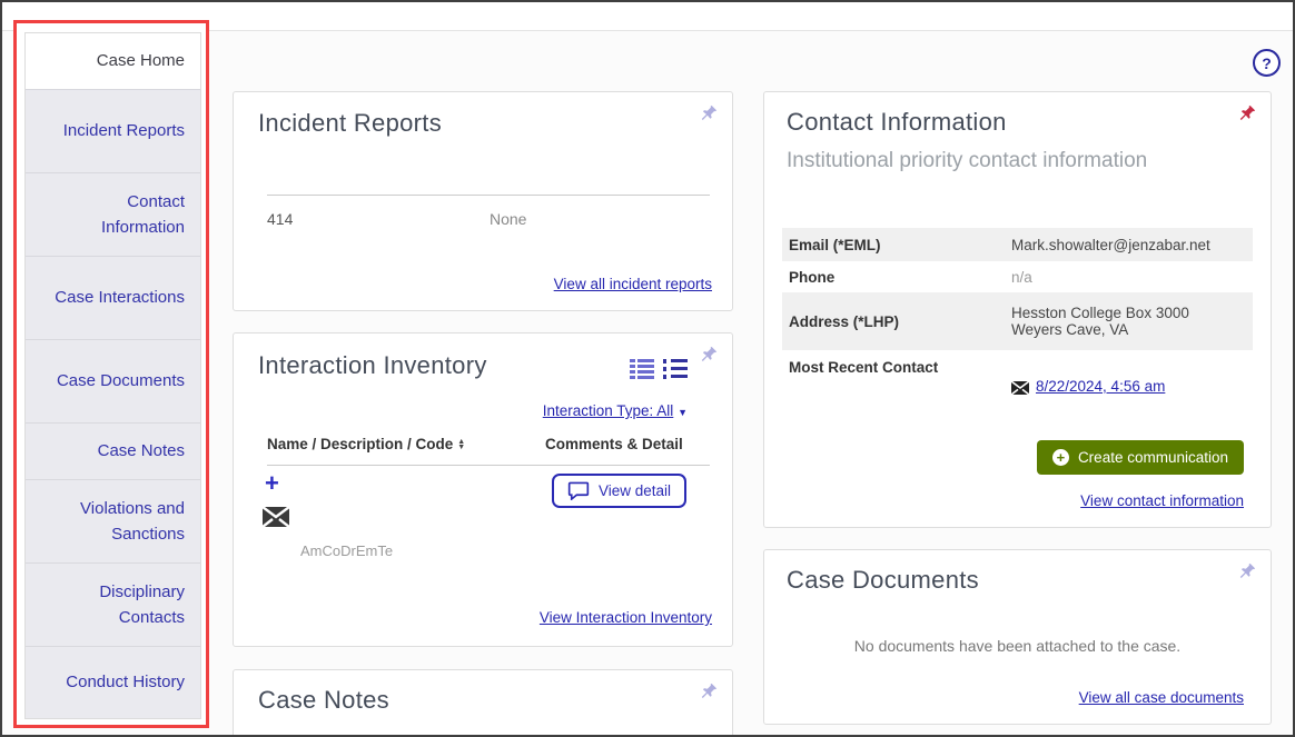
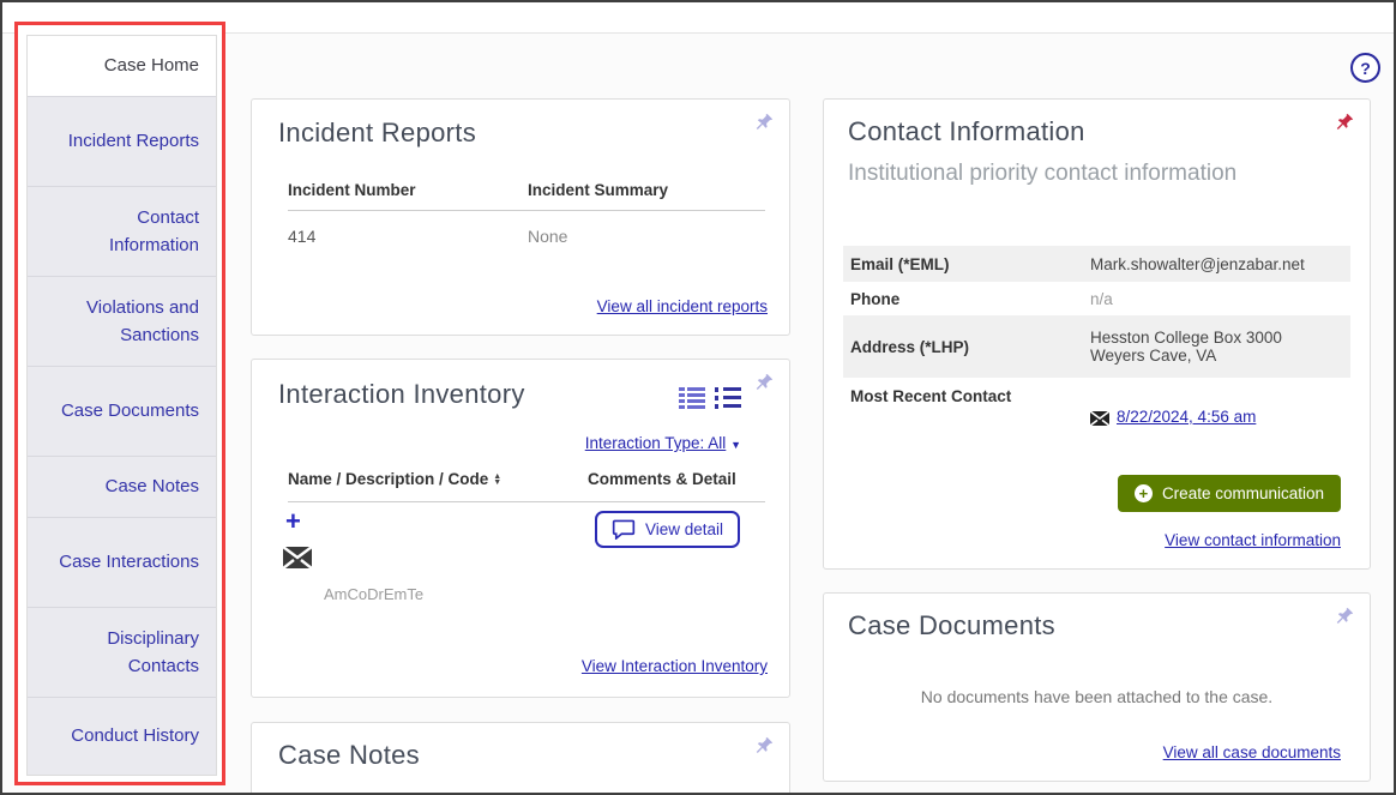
  Case Home
  Incident Reports
  Contact Information
- Case Interactions
+ Violations and Sanctions
  Case Documents
  Case Notes
- Violations and Sanctions
+ Case Interactions
  Disciplinary Contacts
  Conduct History
  ?
  Incident Reports
+ Incident Number
+ Incident Summary
  414
  None
  View all incident reports
  Interaction Inventory
  Interaction Type: All ▼
  Name / Description / Code
  Comments & Detail
  +
  AmCoDrEmTe
  View detail
  View Interaction Inventory
  Case Notes
  Contact Information
  Institutional priority contact information
  Email (*EML)
  Mark.showalter@jenzabar.net
  Phone
  n/a
  Address (*LHP)
  Hesston College Box 3000
  Weyers Cave, VA
  Most Recent Contact
  8/22/2024, 4:56 am
  +
  Create communication
  View contact information
  Case Documents
  No documents have been attached to the case.
  View all case documents
